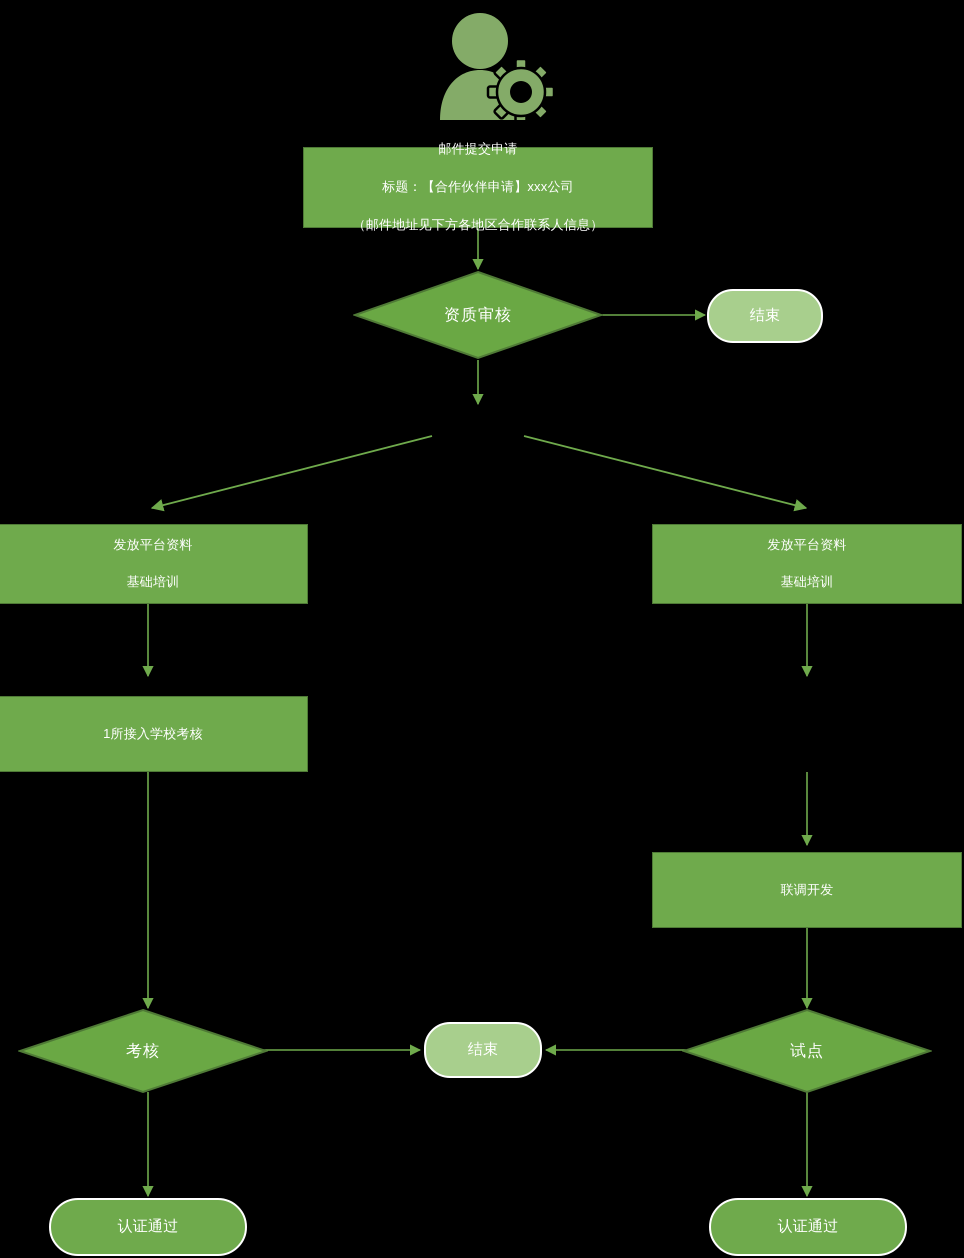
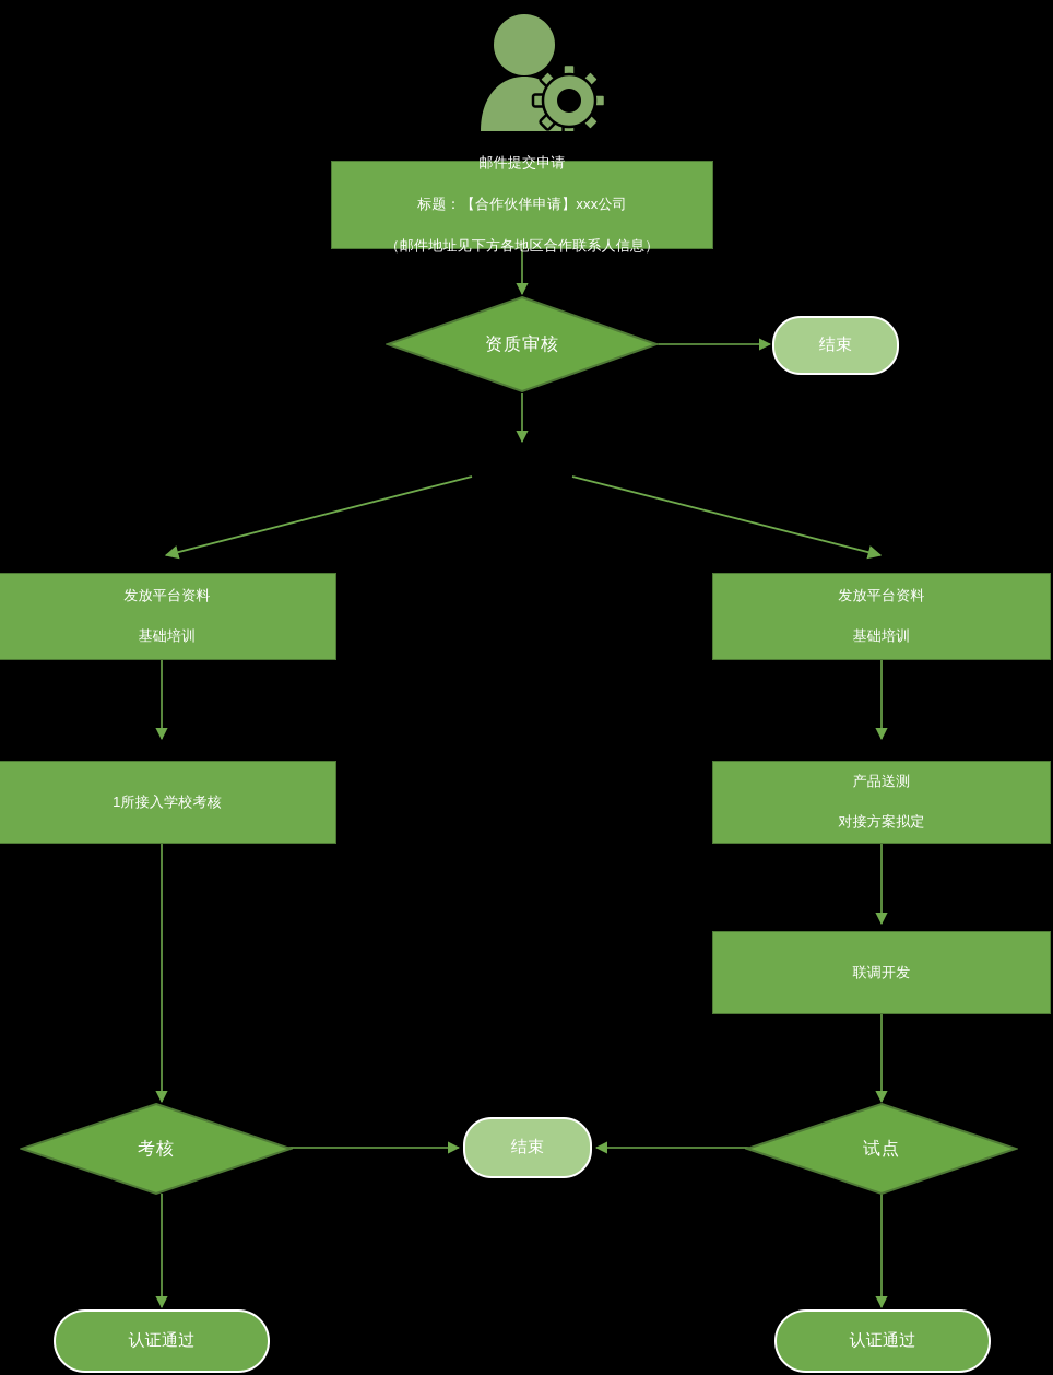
  邮件提交申请
  标题：【合作伙伴申请】xxx公司
  （邮件地址见下方各地区合作联系人信息）
  资质审核
  结束
  发放平台资料
  基础培训
  发放平台资料
  基础培训
  1所接入学校考核
+ 产品送测
+ 对接方案拟定
  联调开发
  考核
  试点
  结束
  认证通过
  认证通过
